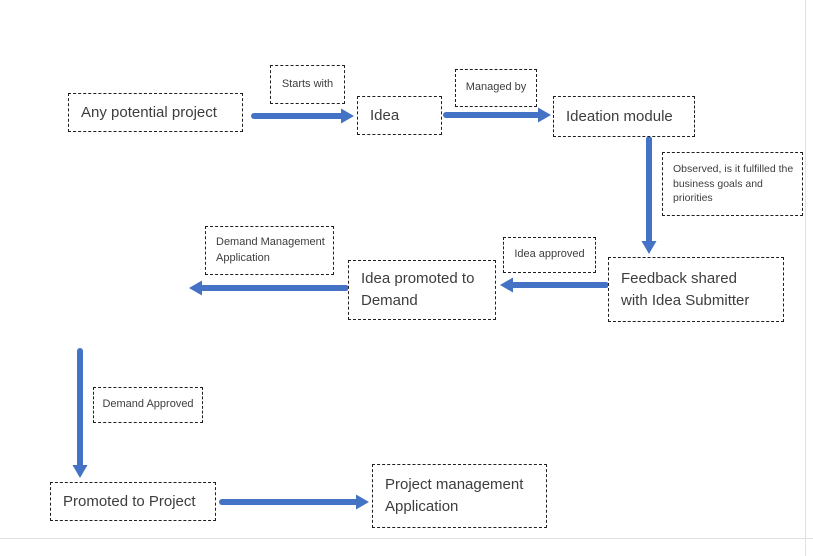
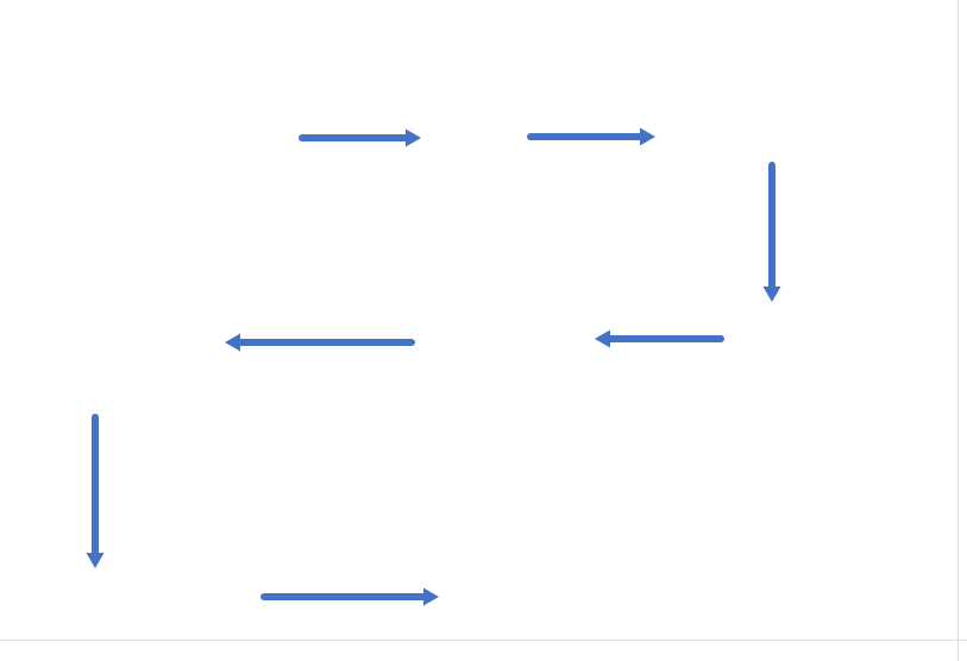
- Any potential project
- Starts with
- Idea
- Managed by
- Ideation module
- Observed, is it fulfilled the business goals and priorities
- Feedback shared with Idea Submitter
- Idea approved
- Idea promoted to Demand
- Demand Management Application
- Demand Approved
- Promoted to Project
- Project management Application
